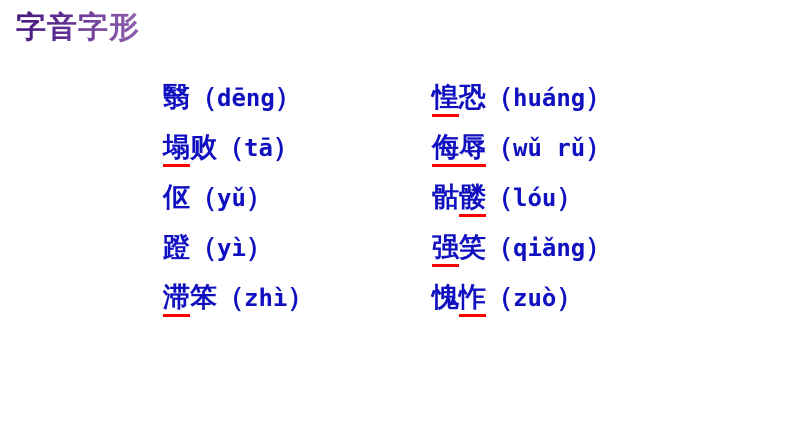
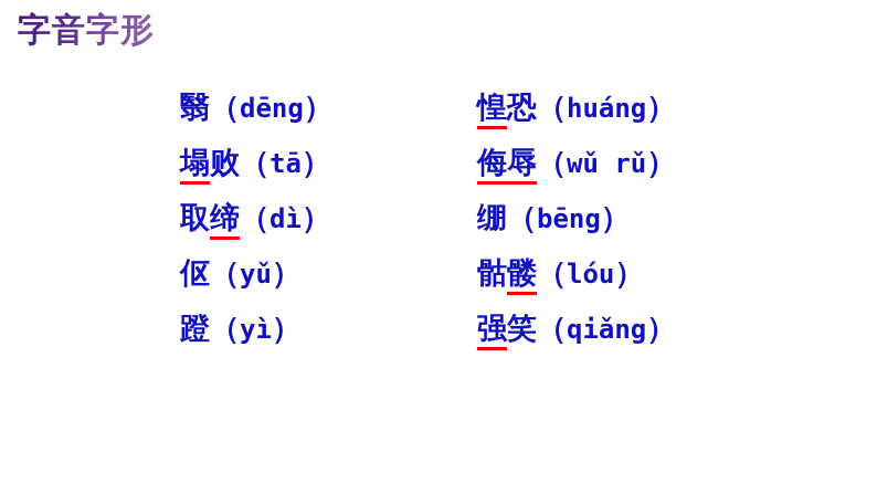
  字音字形
  翳（dēng）
  惶恐（huáng）
  塌败（tā）
  侮辱（wǔ rǔ）
+ 取缔（dì）
+ 绷（bēng）
  伛（yǔ）
  骷髅（lóu）
  蹬（yì）
  强笑（qiǎng）
- 滞笨（zhì）
- 愧怍（zuò）
